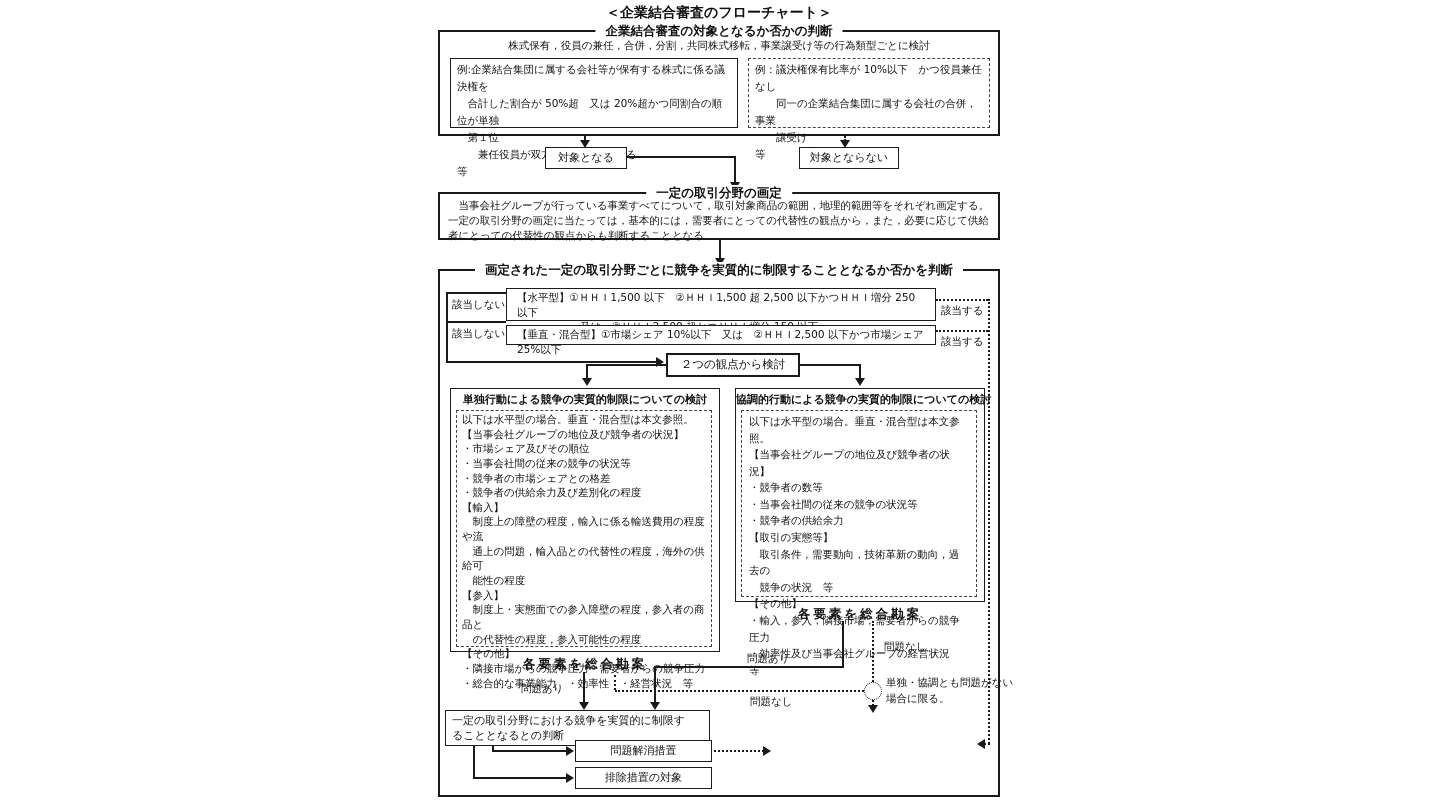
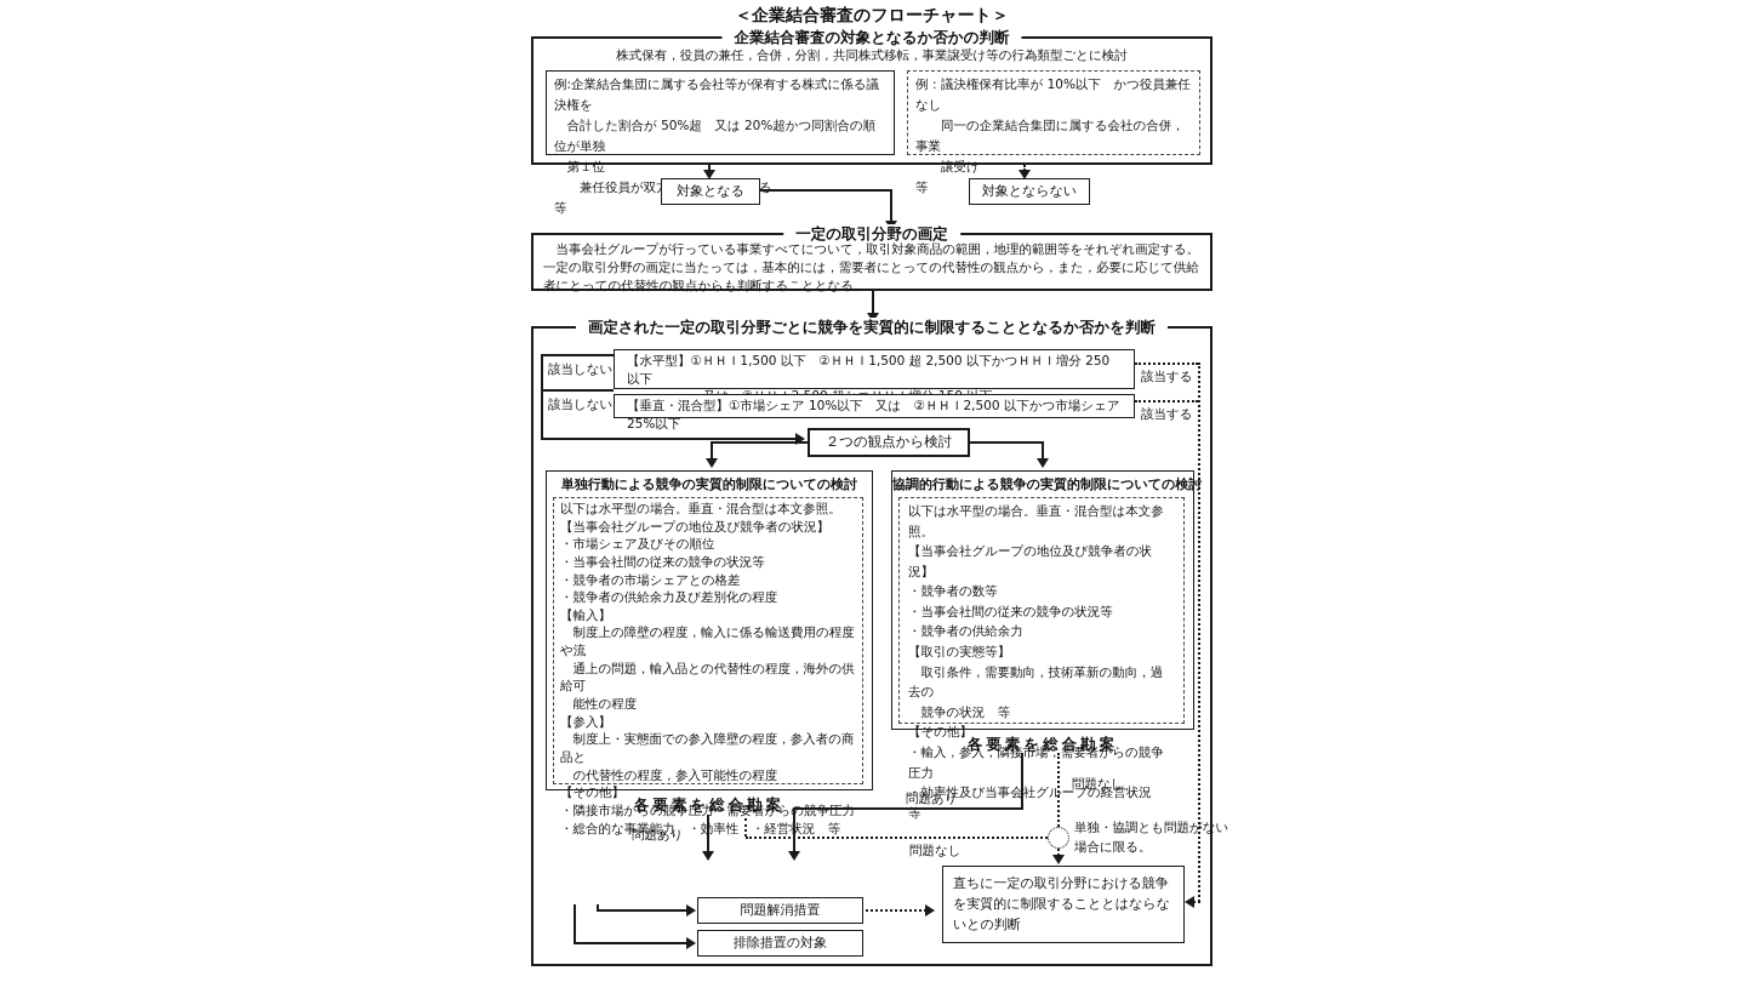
  ＜企業結合審査のフローチャート＞
  企業結合審査の対象となるか否かの判断
  株式保有，役員の兼任，合併，分割，共同株式移転，事業譲受け等の行為類型ごとに検討
  例:企業結合集団に属する会社等が保有する株式に係る議決権を
  合計した割合が 50%超 又は 20%超かつ同割合の順位が単独
  第１位
  例：議決権保有比率が 10%以下 かつ役員兼任なし
  同一の企業結合集団に属する会社の合併，事業
  譲受け 等
  対象となる
  対象とならない
  一定の取引分野の画定
  当事会社グループが行っている事業すべてについて，取引対象商品の範囲，地理的範囲等をそれぞれ画定する。一定の取引分野の画定に当たっては，基本的には，需要者にとっての代替性の観点から，また，必要に応じて供給者にとっての代替性の観点からも判断することとなる。
  画定された一定の取引分野ごとに競争を実質的に制限することとなるか否かを判断
  【水平型】①ＨＨＩ1,500 以下 ②ＨＨＩ1,500 超 2,500 以下かつＨＨＩ増分 250 以下
  【垂直・混合型】①市場シェア 10%以下 又は ②ＨＨＩ2,500 以下かつ市場シェア 25%以下
  該当しない
  該当しない
  該当する
  該当する
  ２つの観点から検討
  単独行動による競争の実質的制限についての検討
  以下は水平型の場合。垂直・混合型は本文参照。
  【当事会社グループの地位及び競争者の状況】
  ・市場シェア及びその順位
  ・当事会社間の従来の競争の状況等
  ・競争者の市場シェアとの格差
  ・競争者の供給余力及び差別化の程度
  【輸入】
  制度上の障壁の程度，輸入に係る輸送費用の程度や流
  通上の問題，輸入品との代替性の程度，海外の供給可
  能性の程度
  【参入】
  制度上・実態面での参入障壁の程度，参入者の商品と
  の代替性の程度，参入可能性の程度
  【その他】
  ・隣接市場からの競争圧力・需要者からの競争圧力
  ・総合的な事業能力 ・率性 ・経営状況 等
  協調的行動による競争の実質的制限についての検討
  以下は水平型の場合。垂直・混合型は本文参照。
  【当事会社グループの地位及び競争者の状況】
  ・競争者の数等
  ・当事会社間の従来の競争の状況等
  ・競争者の供給余力
  【取引の実態等】
  取引条件，需要動向，技術革新の動向，過去の
  競争の状況 等
  【その他】
  ・輸入，参入，隣接市場，需要者からの競争圧力
  ・効率性及び当事会社グループの経営状況 等
  各要素を総合勘案
  各要素を総合勘案
  問題あり
  問題なし
  問題なし
  単独・協調とも問題がない
  場合に限る。
  問題あり
- 一定の取引分野における競争を実質的に制限す
- ることとなるとの判断
  問題解消措置
  排除措置の対象
+ 直ちに一定の取引分野における競争
+ を実質的に制限することとはならな
+ いとの判断
